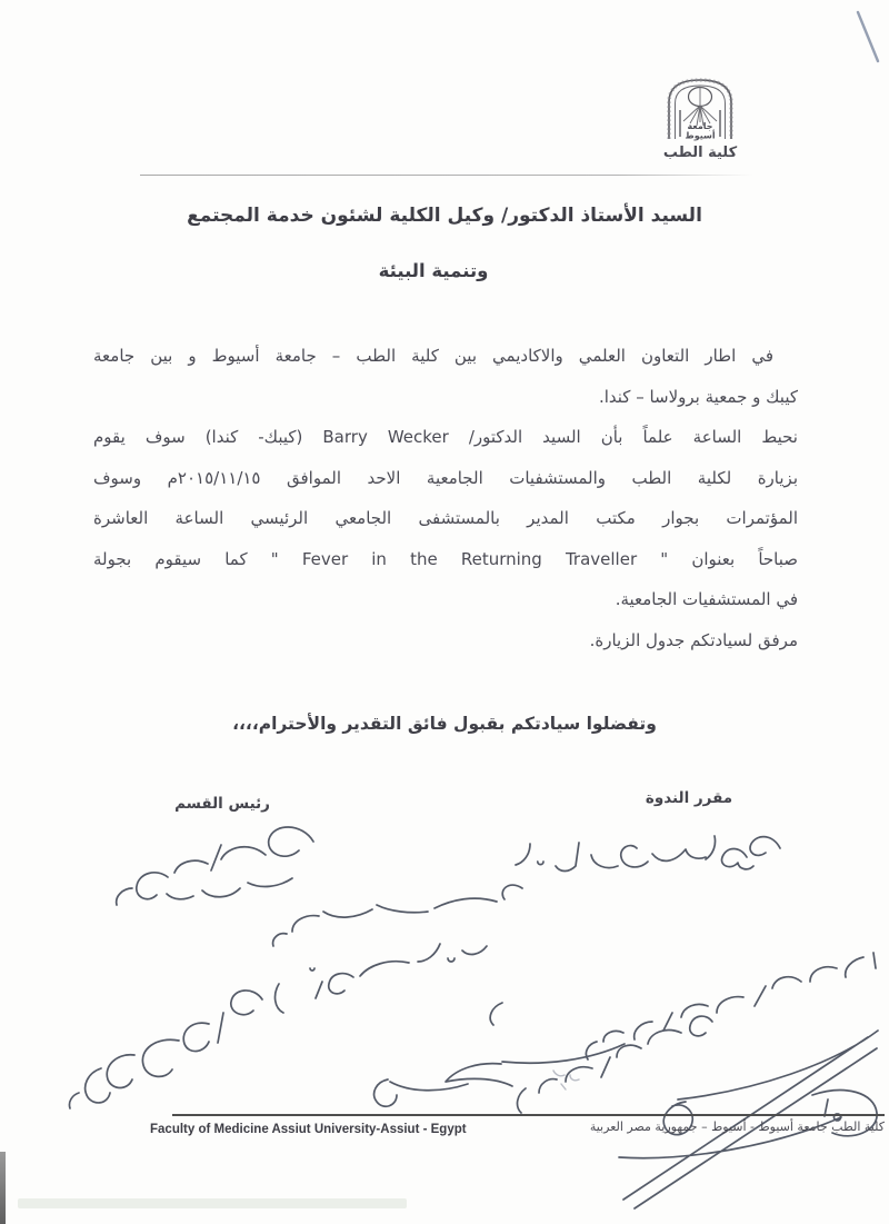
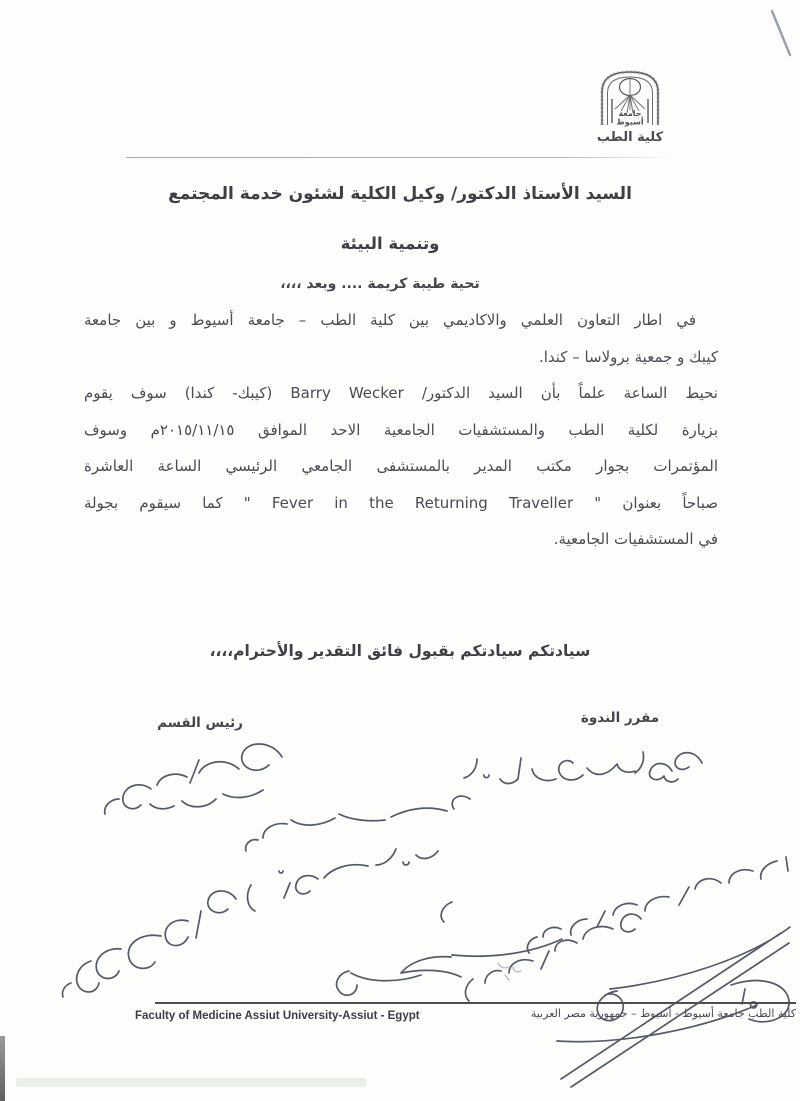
  جامعة
  أسيوط
  كلية الطب
  السيد الأستاذ الدكتور/ وكيل الكلية لشئون خدمة المجتمع
  وتنمية البيئة
+ تحية طيبة كريمة .... وبعد ،،،،
  في اطار التعاون العلمي والاكاديمي بين كلية الطب – جامعة أسيوط و بين جامعة
  كيبك و جمعية برولاسا – كندا.
  نحيط الساعة علماً بأن السيد الدكتور/ Barry Wecker (كيبك- كندا) سوف يقوم
  بزيارة لكلية الطب والمستشفيات الجامعية الاحد الموافق ٢٠١٥/١١/١٥م وسوف
  المؤتمرات بجوار مكتب المدير بالمستشفى الجامعي الرئيسي الساعة العاشرة
  صباحاً بعنوان " Fever in the Returning Traveller " كما سيقوم بجولة
  في المستشفيات الجامعية.
- مرفق لسيادتكم جدول الزيارة.
- وتفضلوا سيادتكم بقبول فائق التقدير والأحترام،،،،
+ سيادتكم سيادتكم بقبول فائق التقدير والأحترام،،،،
  مقرر الندوة
  رئيس القسم
  Faculty of Medicine Assiut University-Assiut - Egypt
  كلية الطب جامعة أسيوط - أسيوط – جمهورية مصر العربية
